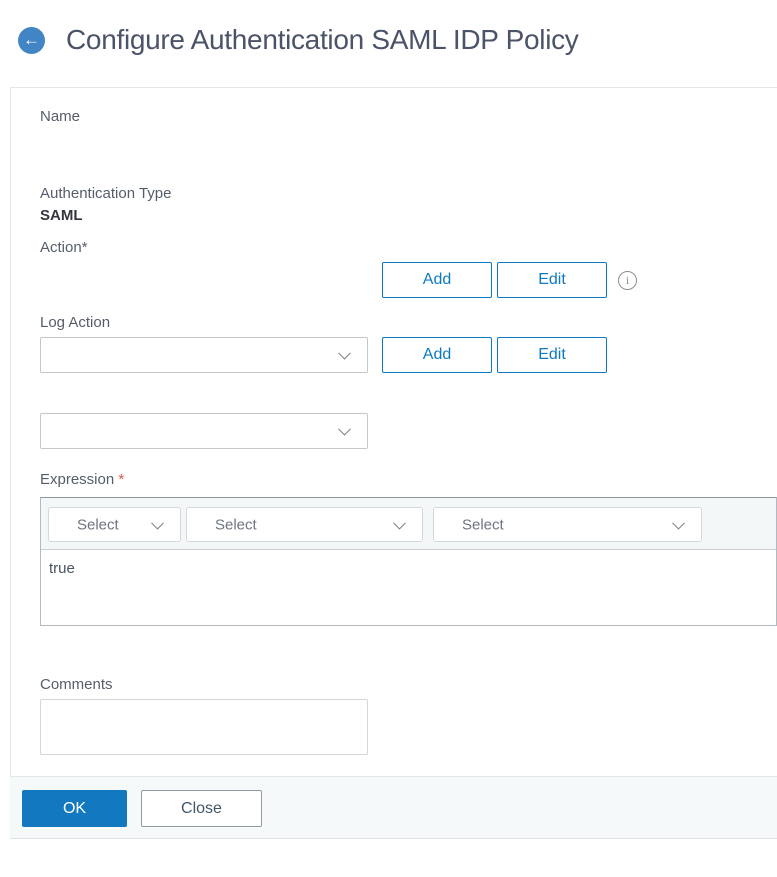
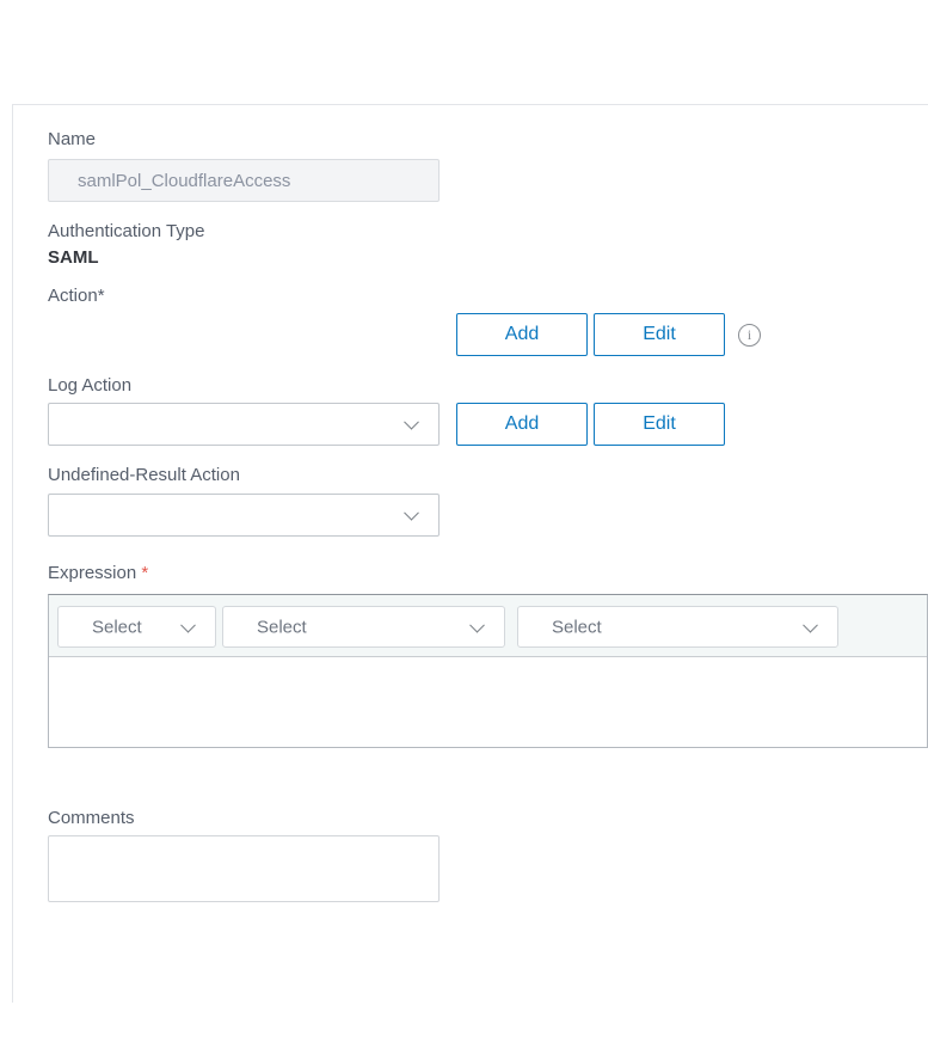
- ←
- Configure Authentication SAML IDP Policy
  Name
+ samlPol_CloudflareAccess
  Authentication Type
  SAML
  Action*
  Add
  Edit
  i
  Log Action
  Add
  Edit
+ Undefined-Result Action
  Expression *
  Select
  Select
  Select
- true
  Comments
- OK
- Close
